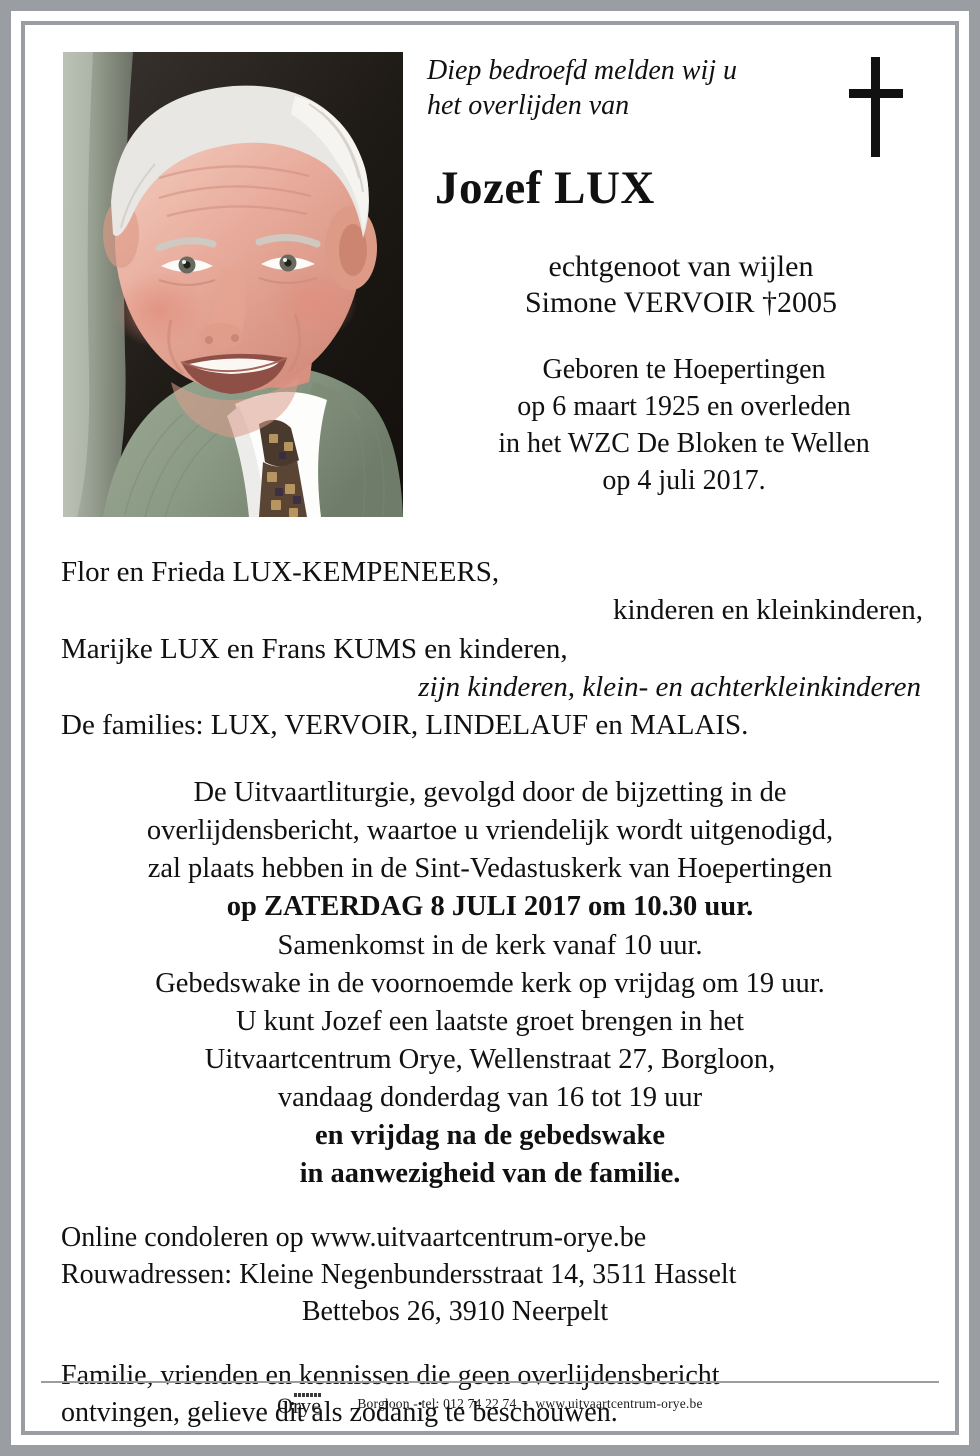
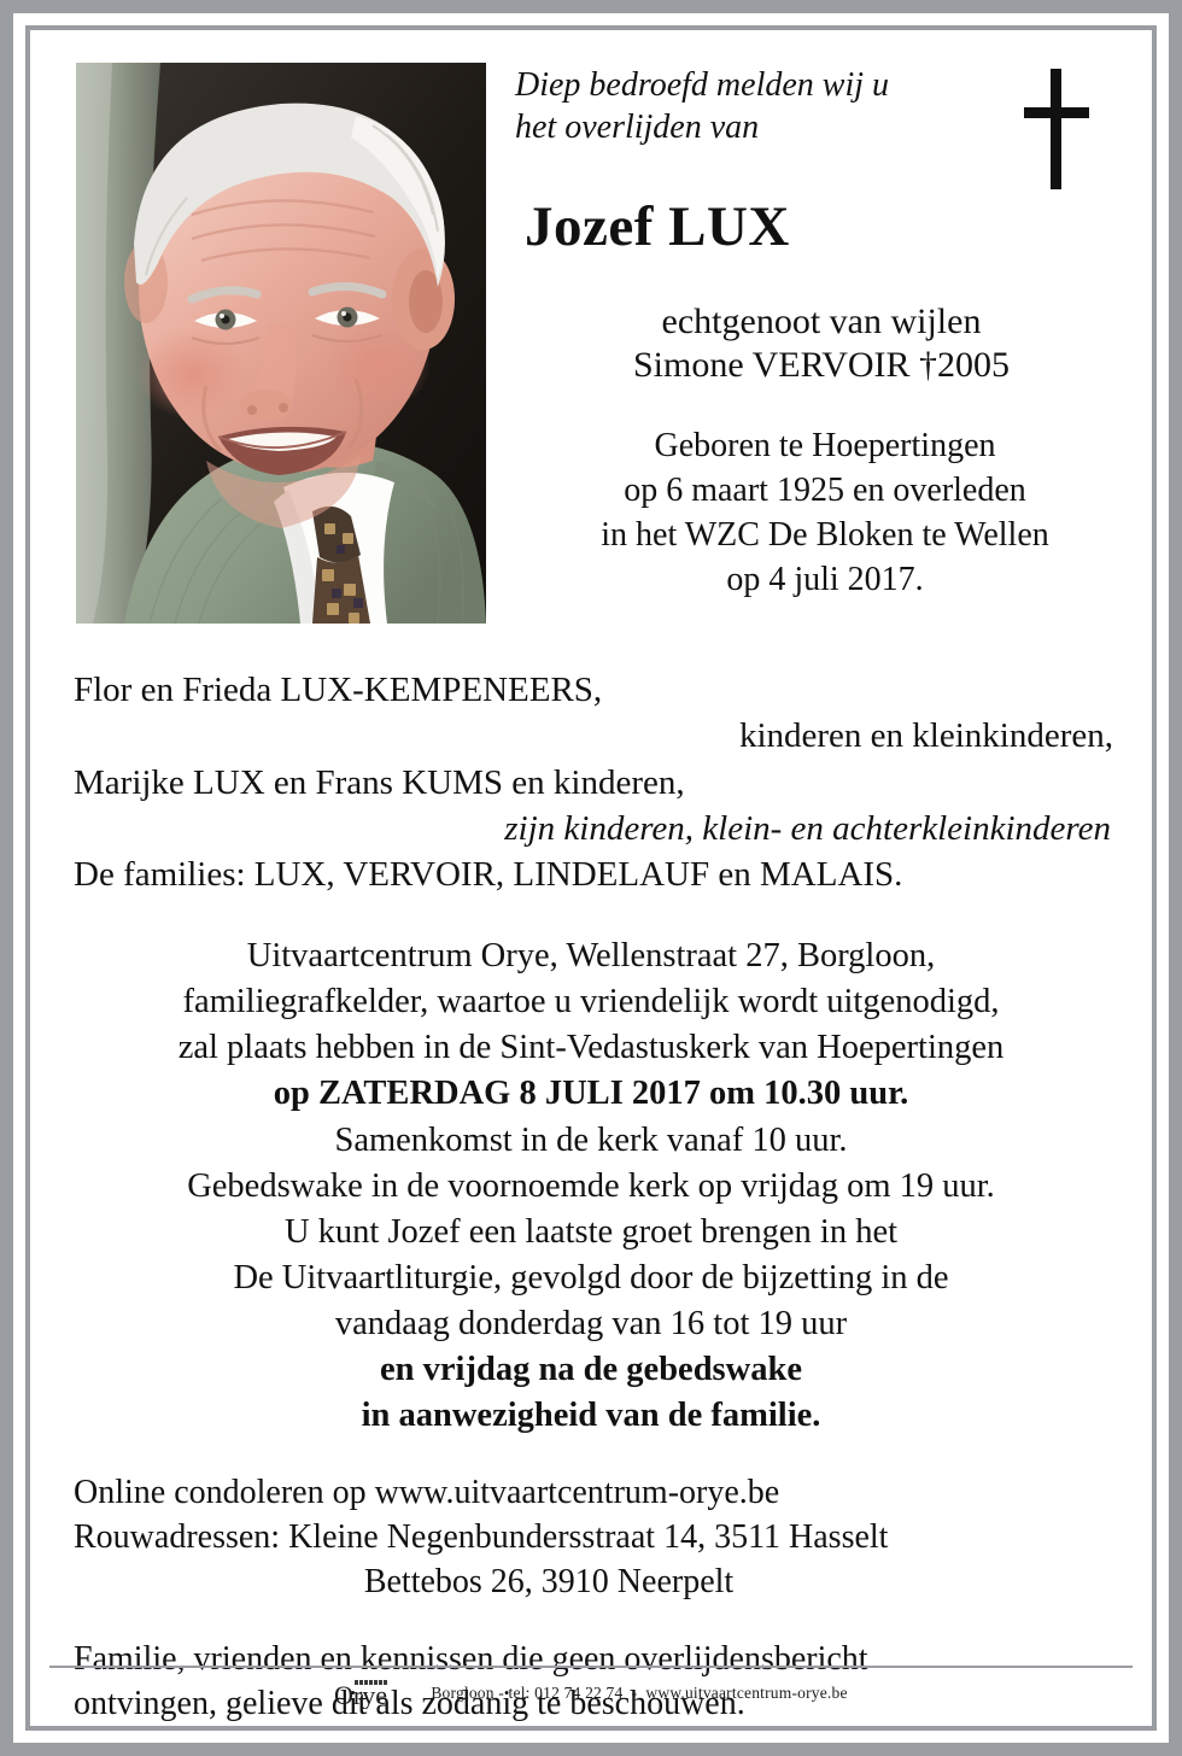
  Diep bedroefd melden wij u
  het overlijden van
  Jozef LUX
  echtgenoot van wijlen
  Simone VERVOIR †2005
  Geboren te Hoepertingen
  op 6 maart 1925 en overleden
  in het WZC De Bloken te Wellen
  op 4 juli 2017.
  Flor en Frieda LUX-KEMPENEERS,
  kinderen en kleinkinderen,
  Marijke LUX en Frans KUMS en kinderen,
  zijn kinderen, klein- en achterkleinkinderen
  De families: LUX, VERVOIR, LINDELAUF en MALAIS.
- De Uitvaartliturgie, gevolgd door de bijzetting in de
+ Uitvaartcentrum Orye, Wellenstraat 27, Borgloon,
- overlijdensbericht, waartoe u vriendelijk wordt uitgenodigd,
+ familiegrafkelder, waartoe u vriendelijk wordt uitgenodigd,
  zal plaats hebben in de Sint-Vedastuskerk van Hoepertingen
  op ZATERDAG 8 JULI 2017 om 10.30 uur.
  Samenkomst in de kerk vanaf 10 uur.
  Gebedswake in de voornoemde kerk op vrijdag om 19 uur.
  U kunt Jozef een laatste groet brengen in het
- Uitvaartcentrum Orye, Wellenstraat 27, Borgloon,
+ De Uitvaartliturgie, gevolgd door de bijzetting in de
  vandaag donderdag van 16 tot 19 uur
  en vrijdag na de gebedswake
  in aanwezigheid van de familie.
  Online condoleren op www.uitvaartcentrum-orye.be
  Rouwadressen: Kleine Negenbundersstraat 14, 3511 Hasselt
  Bettebos 26, 3910 Neerpelt
  Familie, vrienden en kennissen die geen overlijdensbericht
  ontvingen, gelieve dit als zodanig te beschouwen.
  Orye
  Borgloon - tel: 012 74 22 74 - www.uitvaartcentrum-orye.be
